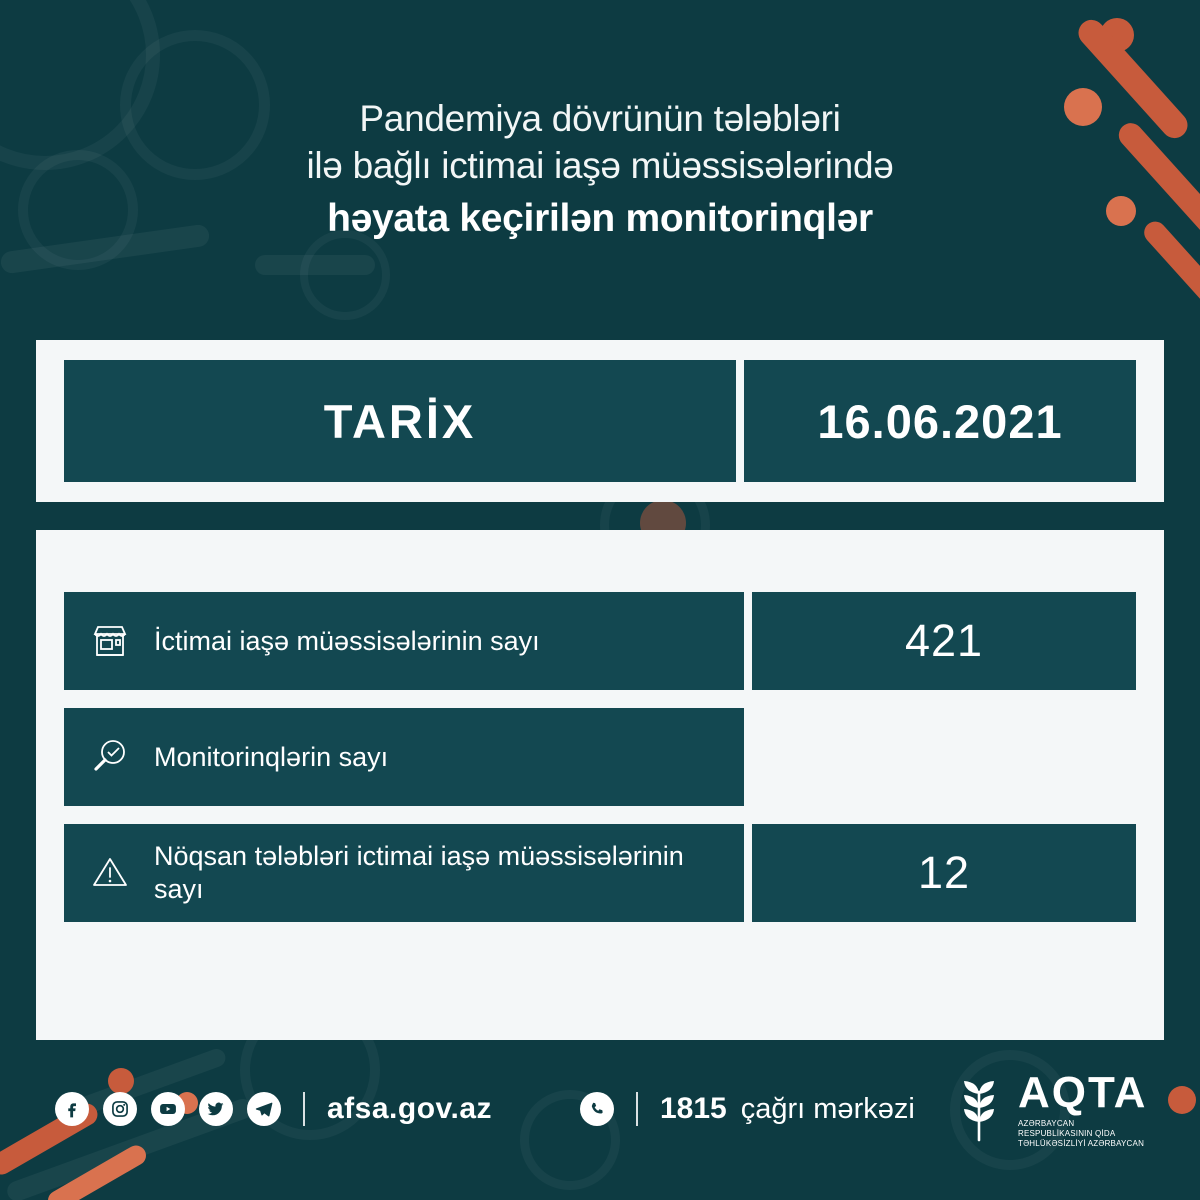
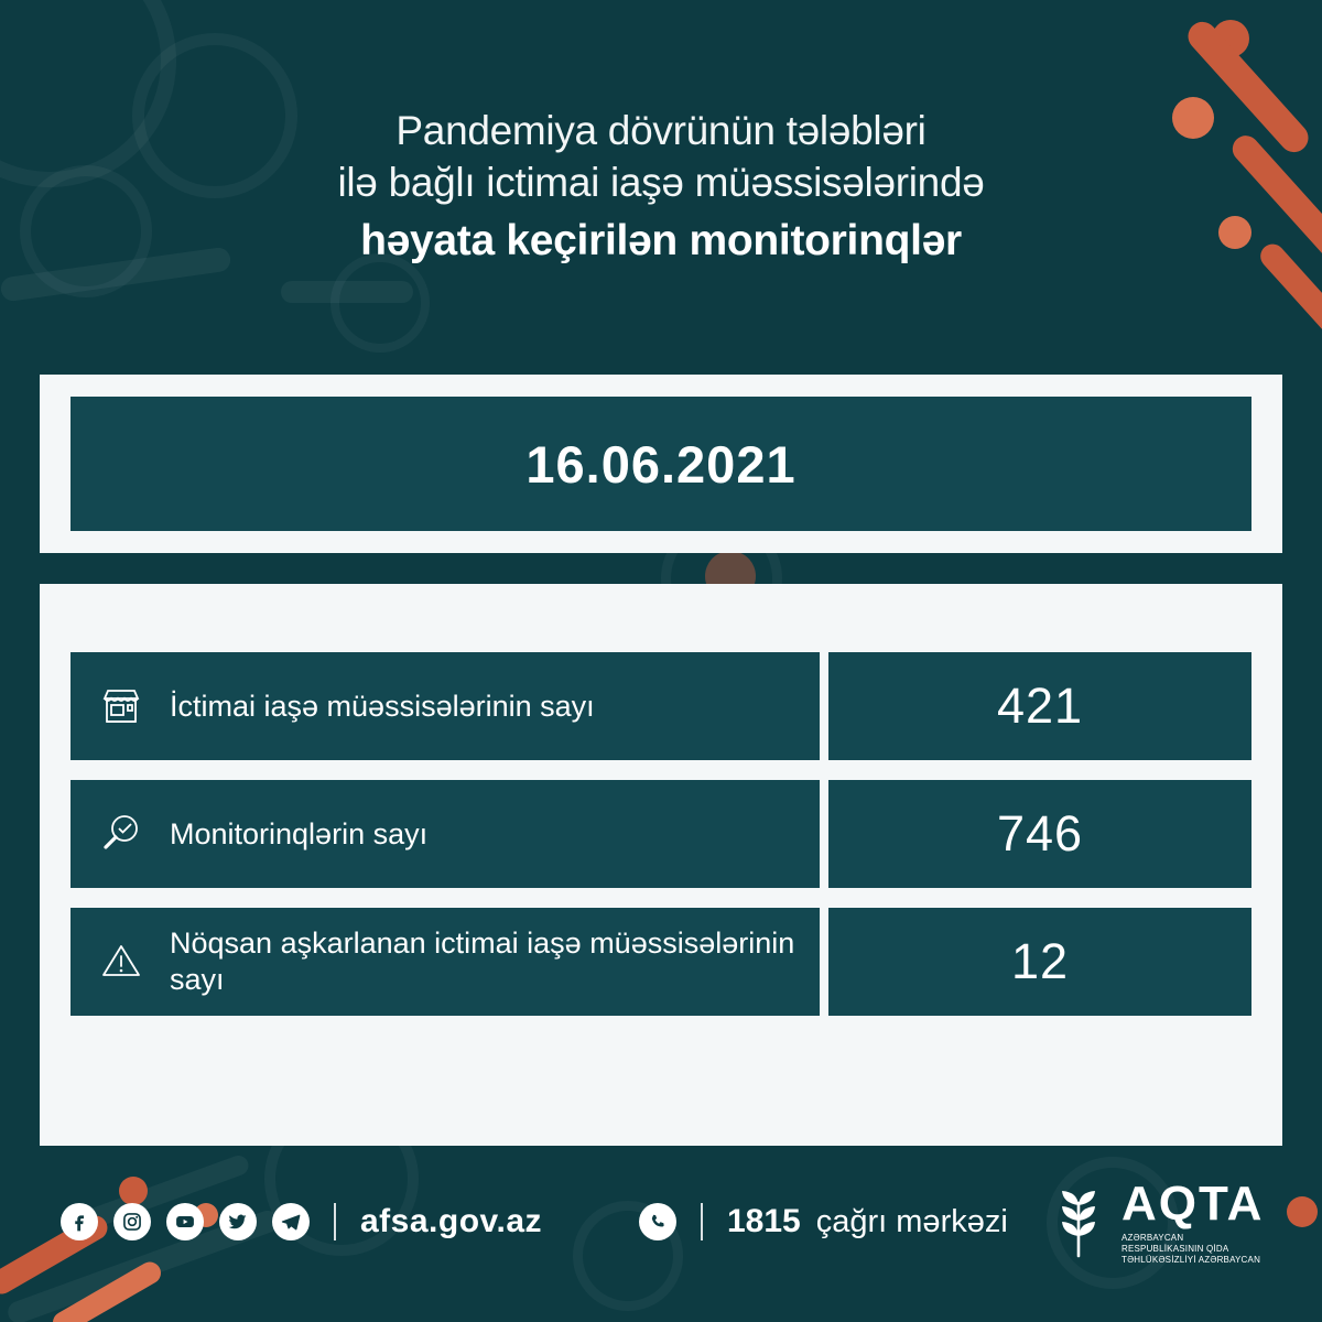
  Pandemiya dövrünün tələbləri
  ilə bağlı ictimai iaşə müəssisələrində
  həyata keçirilən monitorinqlər
- TARİX
  16.06.2021
  İctimai iaşə müəssisələrinin sayı
  421
  Monitorinqlərin sayı
+ 746
- Nöqsan tələbləri ictimai iaşə müəssisələrinin sayı
+ Nöqsan aşkarlanan ictimai iaşə müəssisələrinin sayı
  12
  afsa.gov.az
  1815
  çağrı mərkəzi
  AQTA
  AZƏRBAYCAN RESPUBLİKASININ QİDA TƏHLÜKƏSİZLİYİ AZƏRBAYCAN
